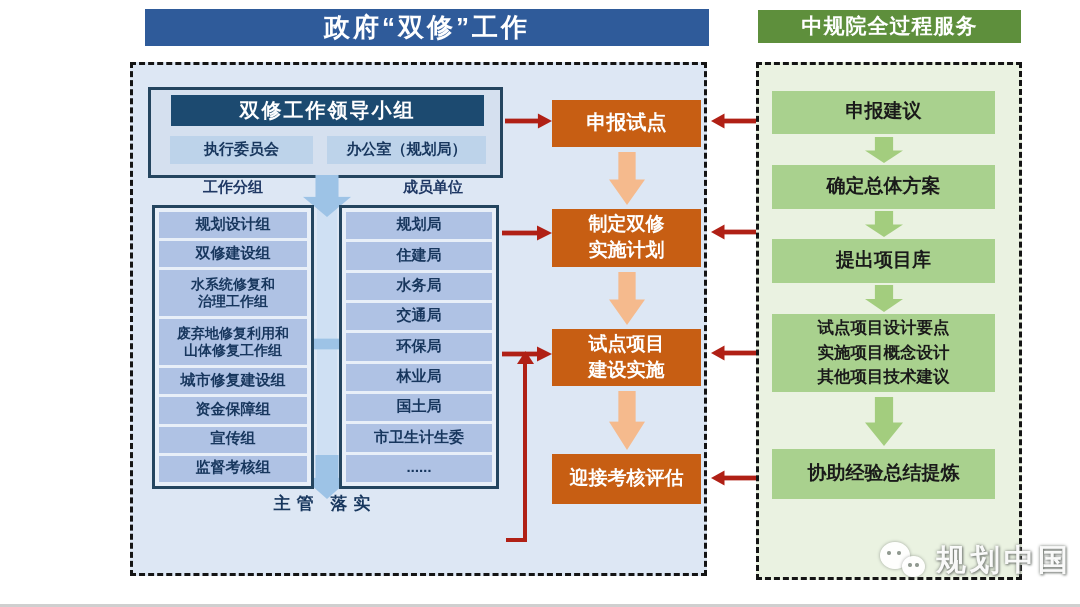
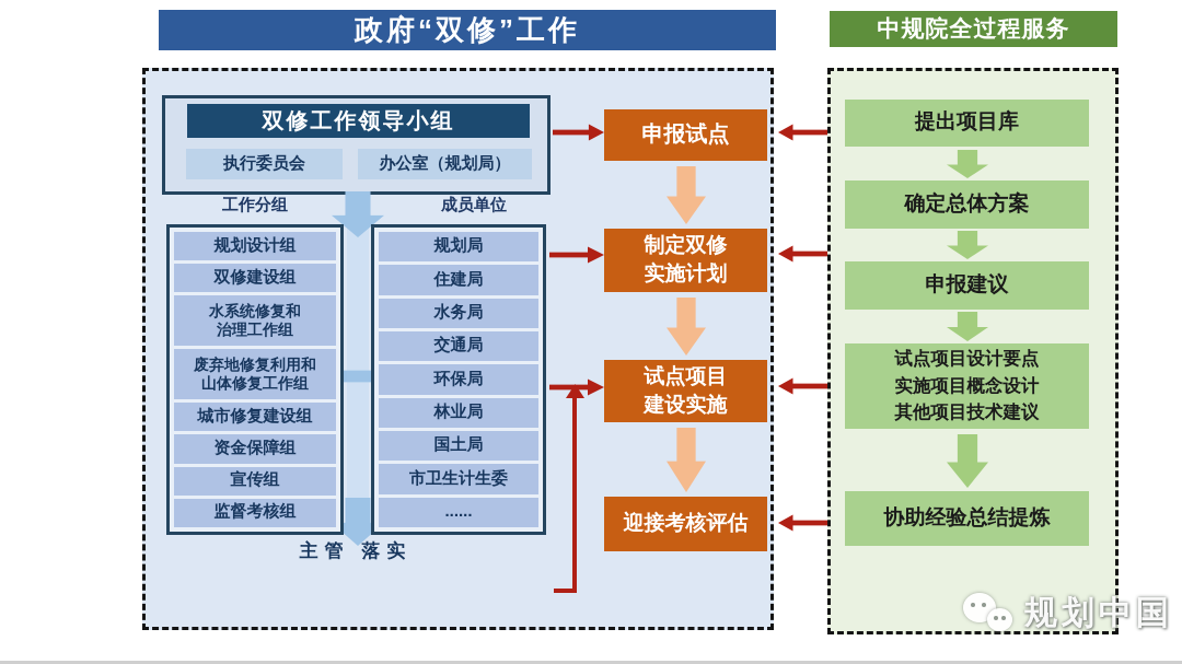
  政府“双修”工作
  中规院全过程服务
  双修工作领导小组
  执行委员会
  办公室（规划局）
  工作分组
  成员单位
  规划设计组
  双修建设组
  水系统修复和
  治理工作组
  废弃地修复利用和
  山体修复工作组
  城市修复建设组
  资金保障组
  宣传组
  监督考核组
  规划局
  住建局
  水务局
  交通局
  环保局
  林业局
  国土局
  市卫生计生委
  ......
  主管 落实
  申报试点
  制定双修
  实施计划
  试点项目
  建设实施
  迎接考核评估
- 申报建议
+ 提出项目库
  确定总体方案
- 提出项目库
+ 申报建议
  试点项目设计要点
  实施项目概念设计
  其他项目技术建议
  协助经验总结提炼
  规划中国
